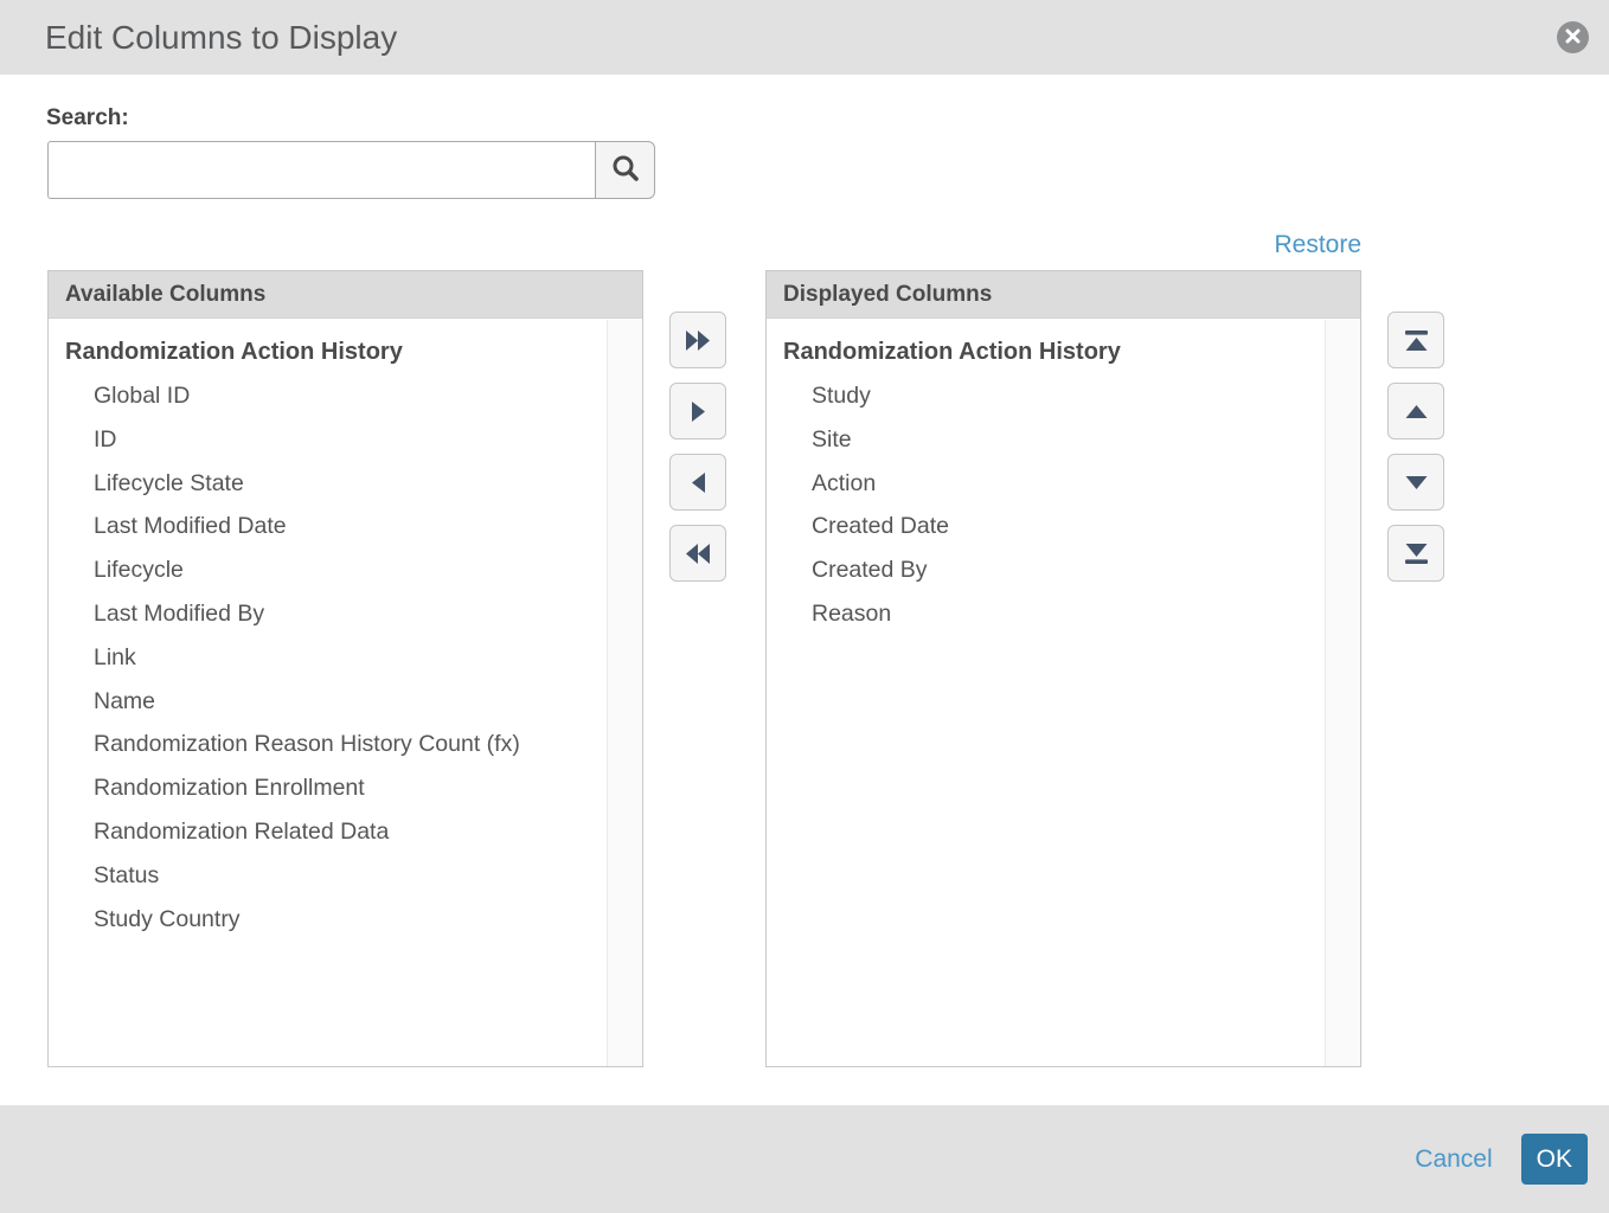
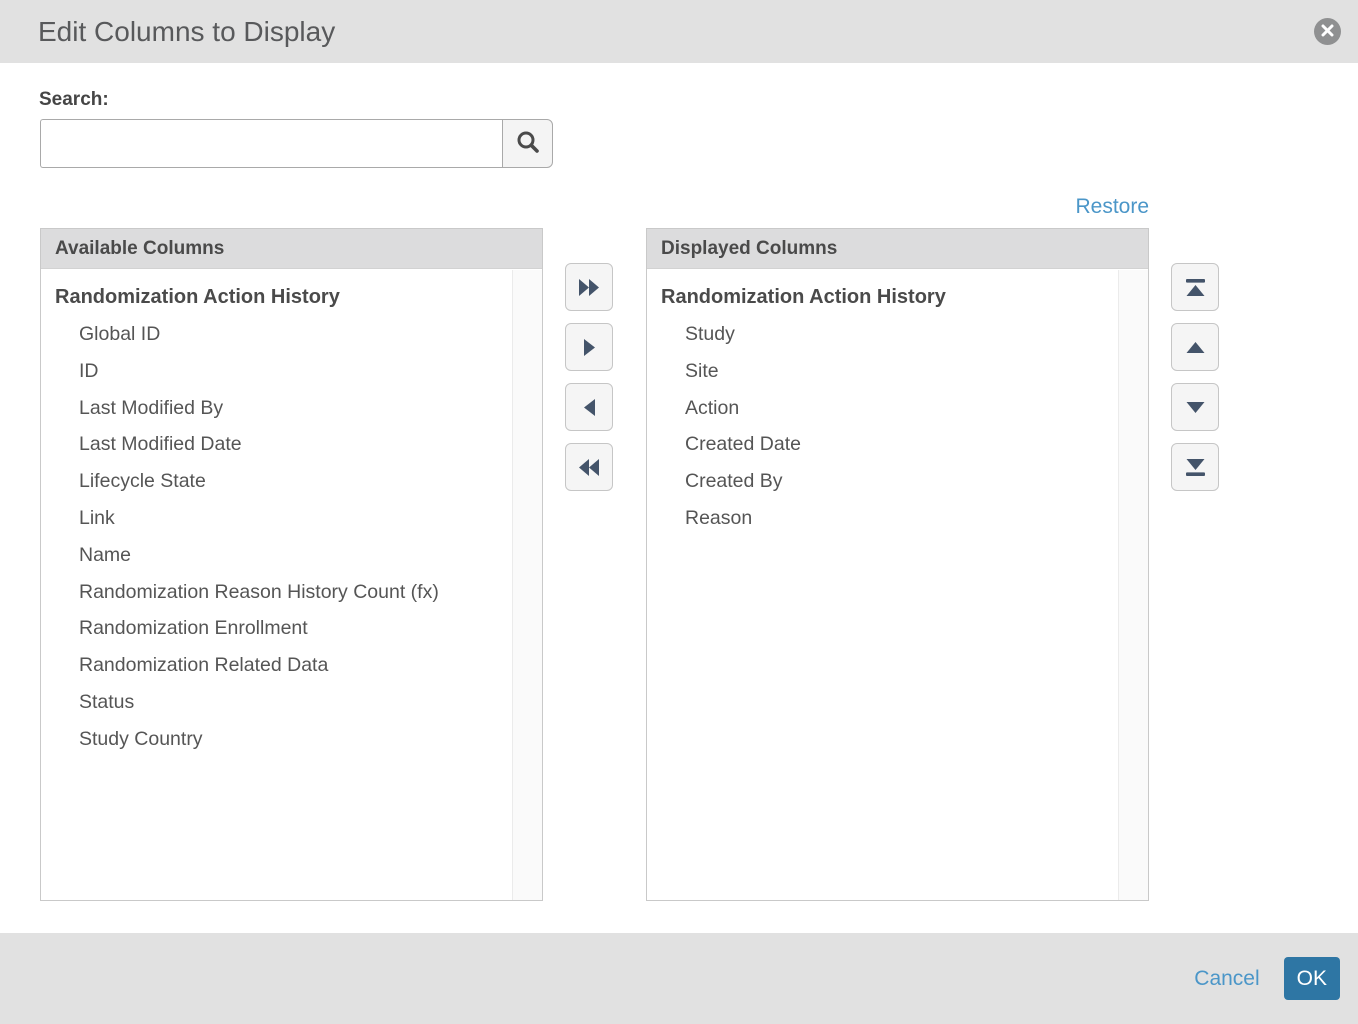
  Edit Columns to Display
  Search:
  Restore
  Available Columns
  Randomization Action History
  Global ID
  ID
- Lifecycle State
+ Last Modified By
  Last Modified Date
- Lifecycle
- Last Modified By
+ Lifecycle State
  Link
  Name
  Randomization Reason History Count (fx)
  Randomization Enrollment
  Randomization Related Data
  Status
  Study Country
  Displayed Columns
  Randomization Action History
  Study
  Site
  Action
  Created Date
  Created By
  Reason
  Cancel
  OK
